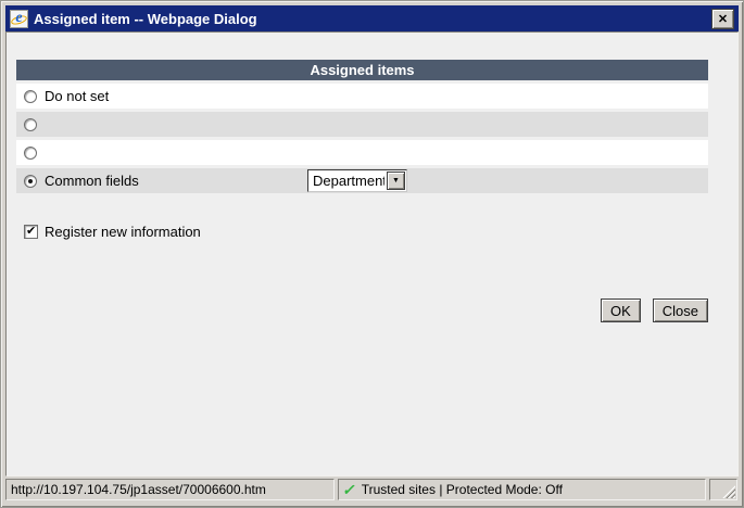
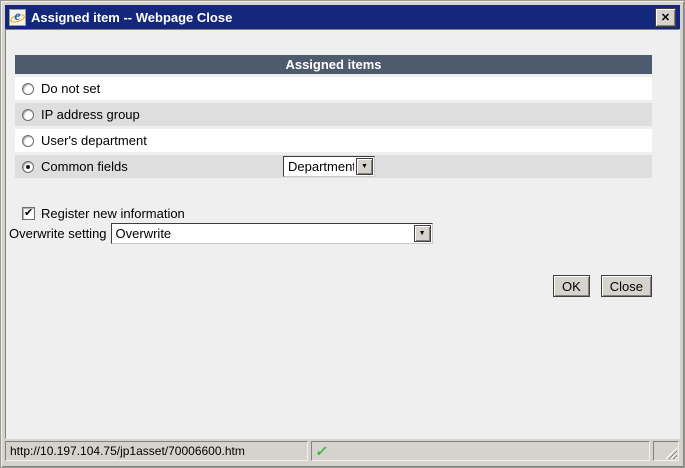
  e
- Assigned item -- Webpage Dialog
+ Assigned item -- Webpage Close
  ✕
  Assigned items
  Do not set
+ IP address group
+ User's department
  Common fields
  Departmen
  Register new information
+ Overwrite setting
+ Overwrite
  OK
  Close
  http://10.197.104.75/jp1asset/70006600.htm
- Trusted sites | Protected Mode: Off
